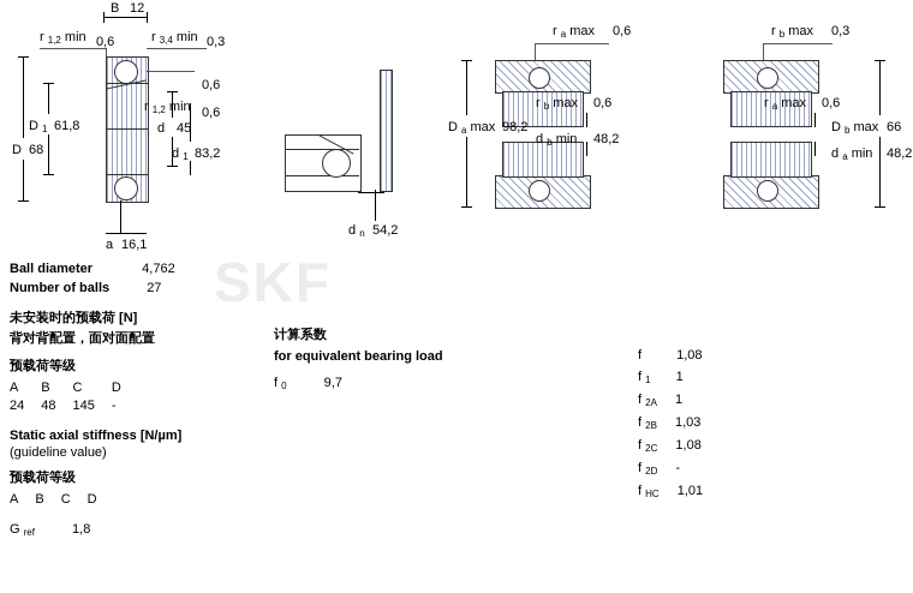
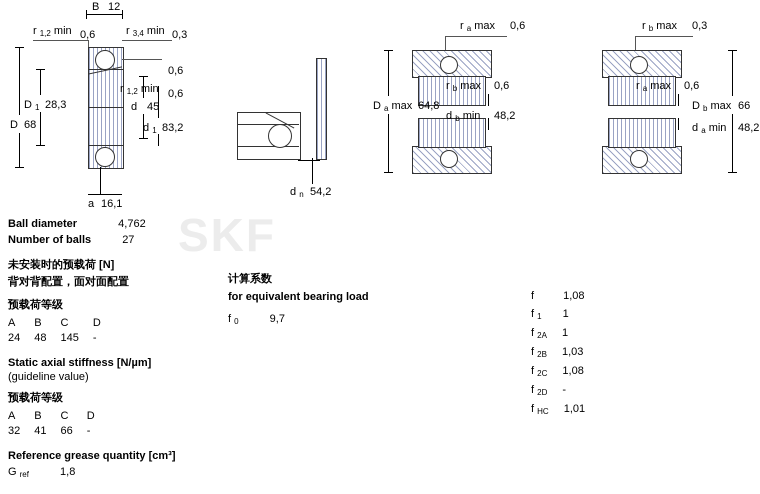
  B
  12
  r 1,2 min
  0,6
  r 3,4 min
  0,3
  D 1
- 61,8
+ 28,3
  D
  68
  r 1,2 min
  0,6
  0,6
  d
  45
  d 1
  83,2
  a
  16,1
  d n
  54,2
  r a max
  0,6
  D a max
- 98,2
+ 64,8
  r b max
  0,6
  d b min
  48,2
  r b max
  0,3
  r a max
  0,6
  D b max
  66
  d a min
  48,2
  Ball diameter 4,762
  Number of balls 27
  未安装时的预载荷 [N]
  背对背配置，面对面配置
  预载荷等级
  A	B	C	D
  24	48	145	-
  Static axial stiffness [N/µm]
  (guideline value)
  预载荷等级
  A	B	C	D
+ 32	41	66	-
+ Reference grease quantity [cm³]
  G ref 1,8
  计算系数
  for equivalent bearing load
  f 0 9,7
  f 1,08
  f 1 1
  f 2A 1
  f 2B 1,03
  f 2C 1,08
  f 2D -
  f HC 1,01
